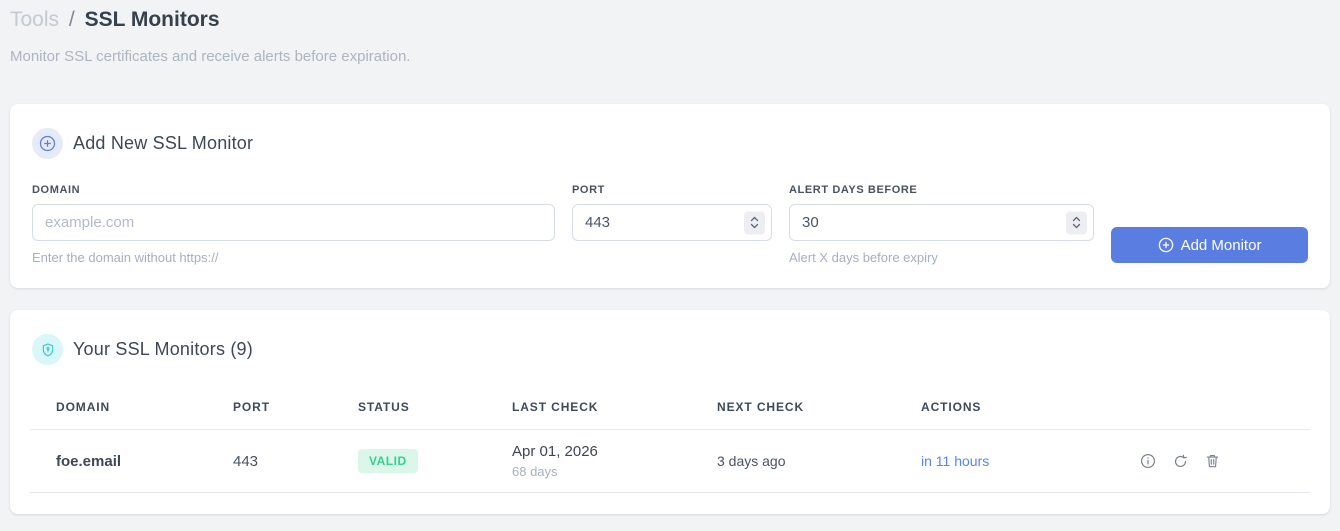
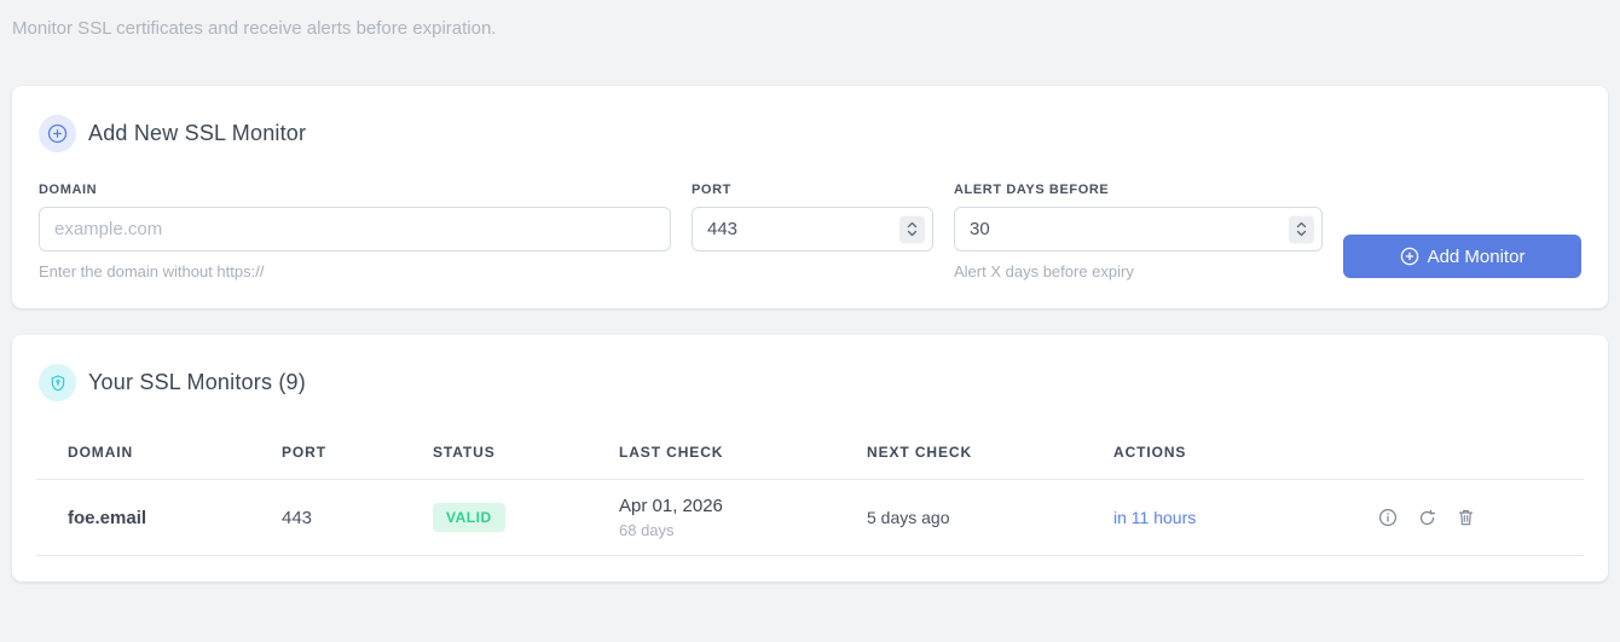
- Tools / SSL Monitors
  Monitor SSL certificates and receive alerts before expiration.
  Add New SSL Monitor
  DOMAIN
  example.com
  Enter the domain without https://
  PORT
  443
  ALERT DAYS BEFORE
  30
  Alert X days before expiry
  Add Monitor
  Your SSL Monitors (9)
  DOMAIN
  PORT
  STATUS
  LAST CHECK
  NEXT CHECK
  ACTIONS
  foe.email
  443
  VALID
  Apr 01, 2026
  68 days
- 3 days ago
+ 5 days ago
  in 11 hours
